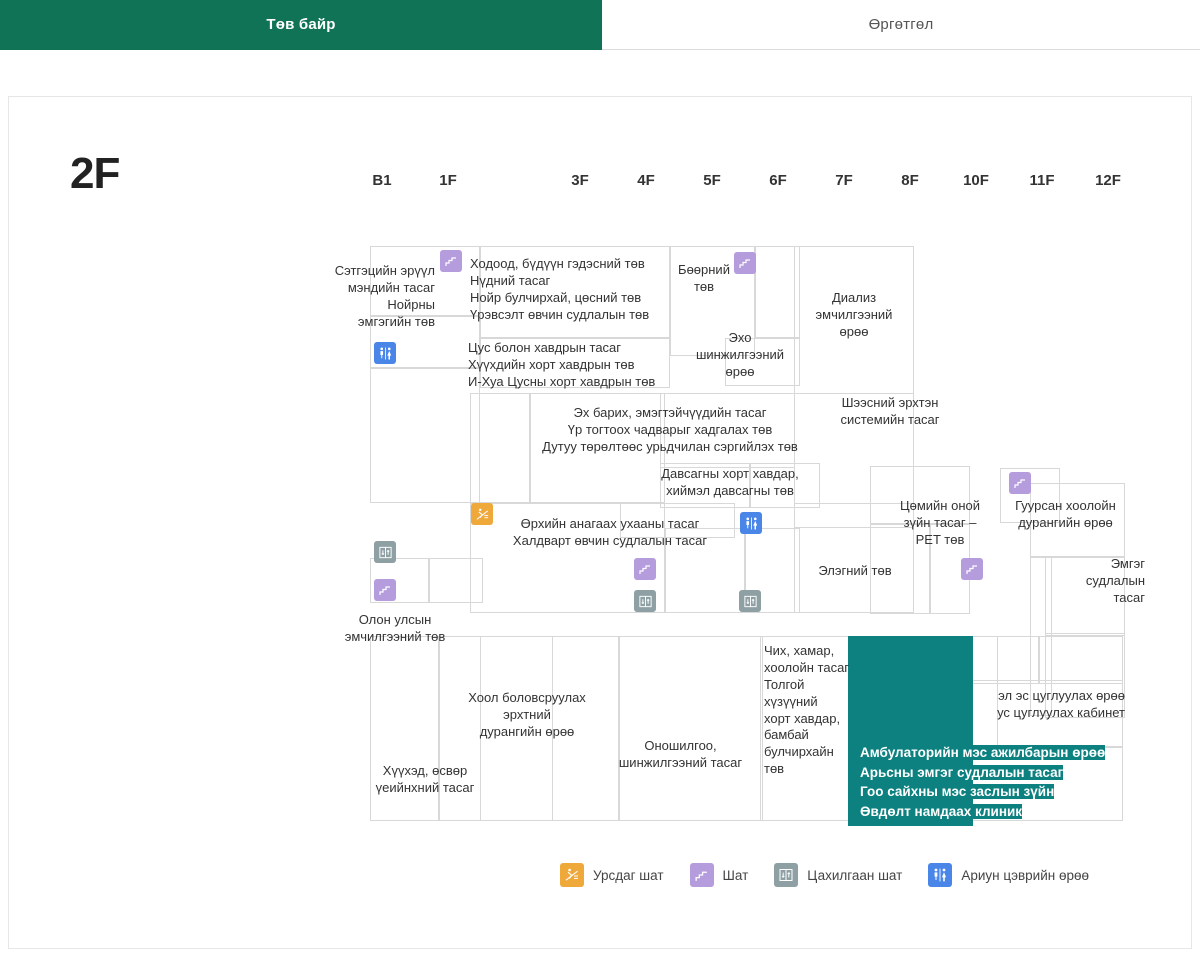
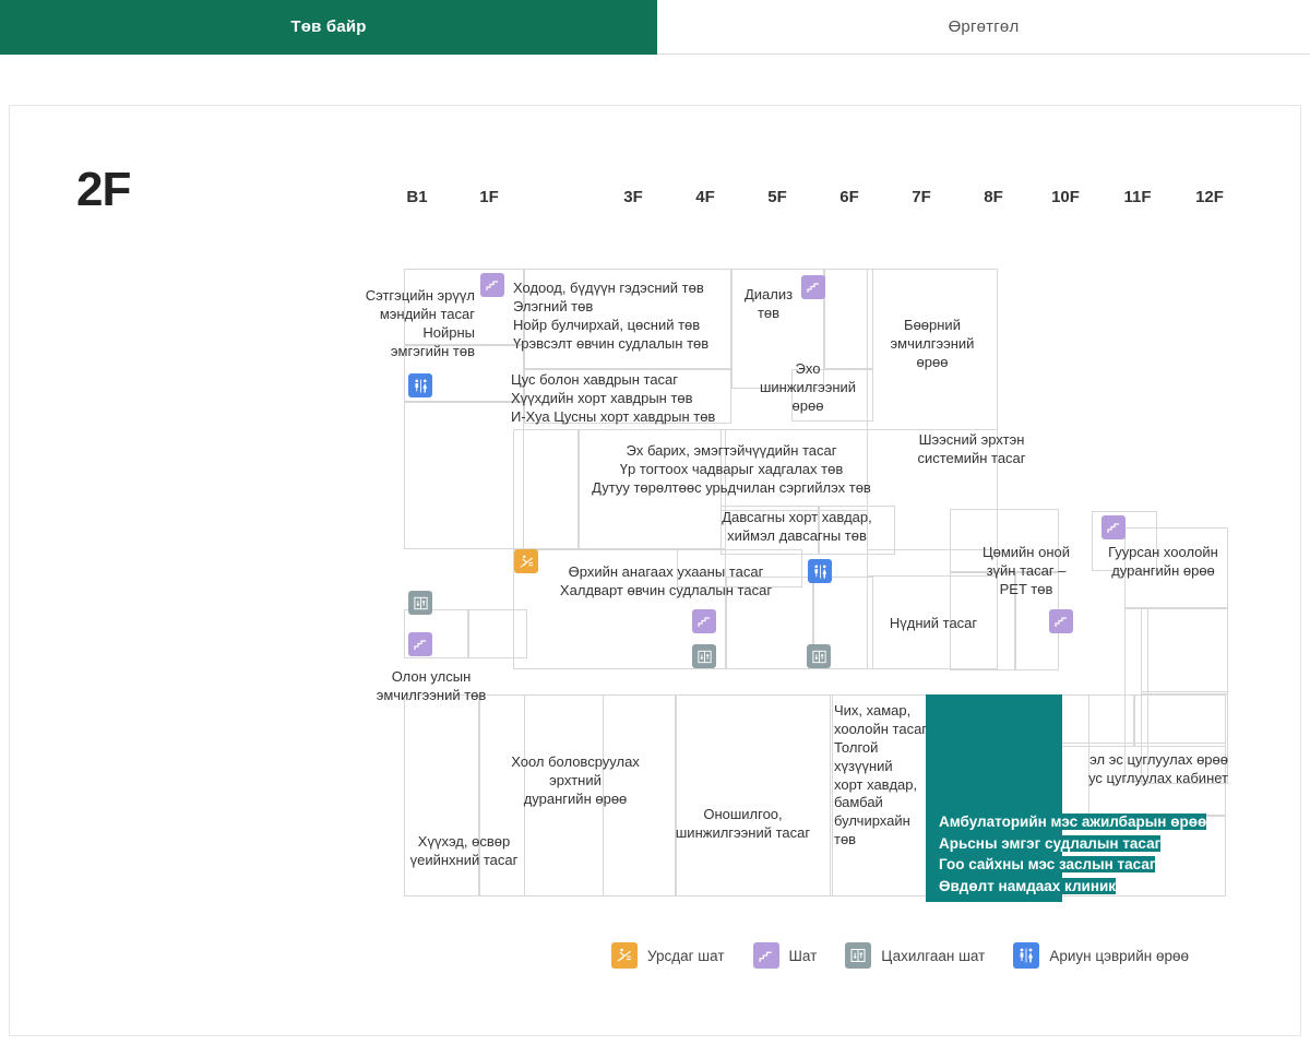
  Төв байр
  Өргөтгөл
  2F
  B1
  1F
  3F
  4F
  5F
  6F
  7F
  8F
  10F
  11F
  12F
  Сэтгэцийн эрүүл
  мэндийн тасаг
  Нойрны
  эмгэгийн төв
  Ходоод, бүдүүн гэдэсний төв
- Нүдний тасаг
+ Элэгний төв
  Нойр булчирхай, цөсний төв
  Үрэвсэлт өвчин судлалын төв
  Цус болон хавдрын тасаг
  Хүүхдийн хорт хавдрын төв
  И-Хуа Цусны хорт хавдрын төв
- Бөөрний
+ Диализ
  төв
  Эхо
  шинжилгээний
  өрөө
- Диализ
+ Бөөрний
  эмчилгээний
  өрөө
  Шээсний эрхтэн
  системийн тасаг
  Эх барих, эмэгтэйчүүдийн тасаг
  Үр тогтоох чадварыг хадгалах төв
  Дутуу төрөлтөөс урьдчилан сэргийлэх төв
  Давсагны хорт хавдар,
  хиймэл давсагны төв
  Өрхийн анагаах ухааны тасаг
  Халдварт өвчин судлалын тасаг
  Цөмийн оной
  зүйн тасаг –
  PET төв
  Гуурсан хоолойн
  дурангийн өрөө
- Элэгний төв
+ Нүдний тасаг
- Эмгэг
- судлалын
- тасаг
  Олон улсын
  эмчилгээний төв
  Хүүхэд, өсвөр
  үеийнхний тасаг
  Хоол боловсруулах
  эрхтний
  дурангийн өрөө
  Оношилгоо,
  шинжилгээний тасаг
  Чих, хамар,
  хоолойн тасаг
  Толгой
  хүзүүний
  хорт хавдар,
  бамбай
  булчирхайн
  төв
  эл эс цуглуулах өрөө
  ус цуглуулах кабинет
  Амбулаторийн мэс ажилбарын өрөө
  Арьсны эмгэг судлалын тасаг
- Гоо сайхны мэс заслын зүйн
+ Гоо сайхны мэс заслын тасаг
  Өвдөлт намдаах клиник
  Урсдаг шат
  Шат
  Цахилгаан шат
  Ариун цэврийн өрөө
